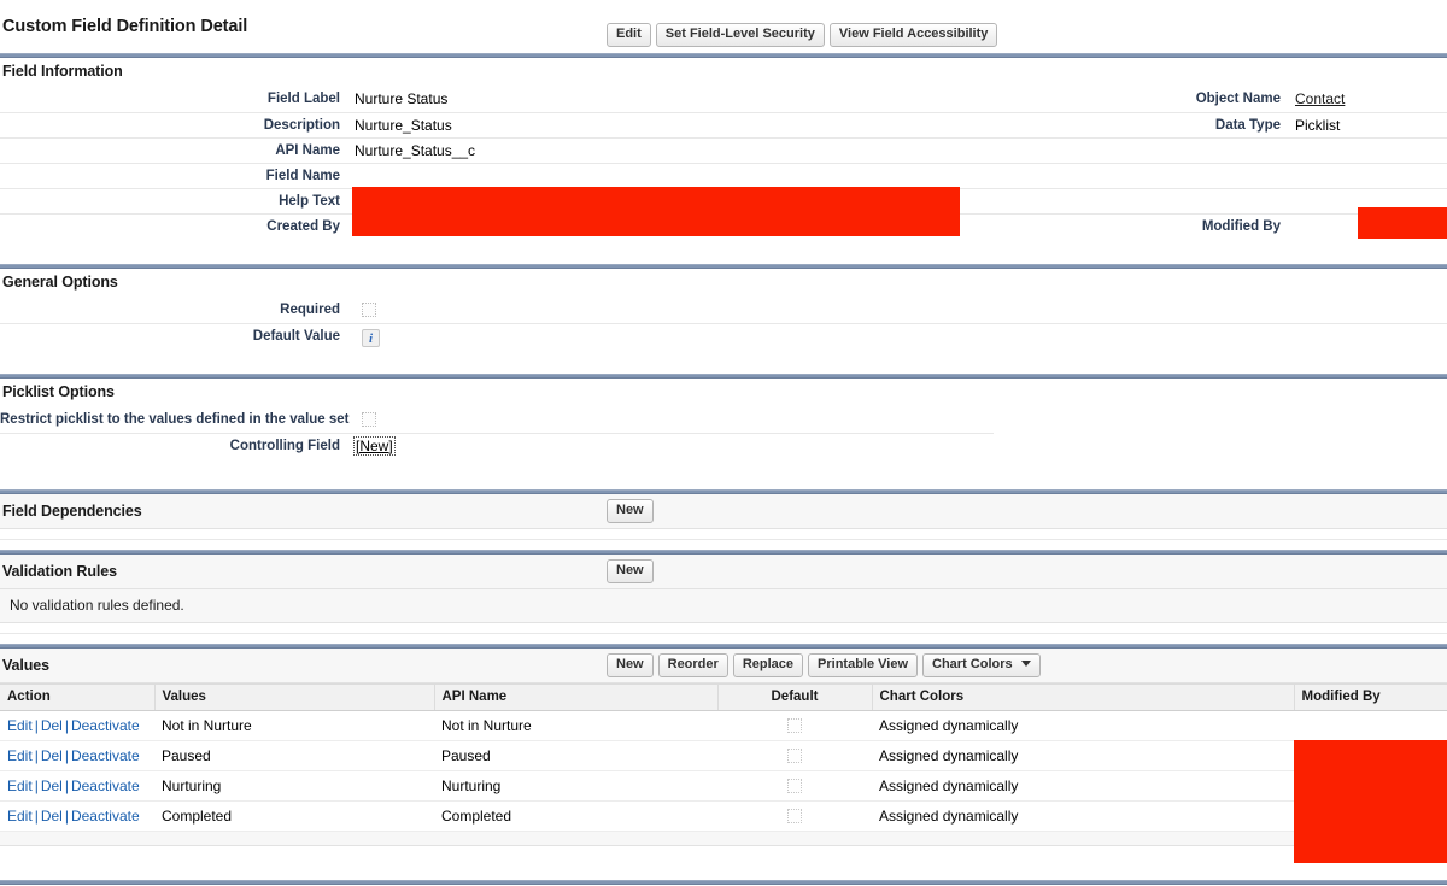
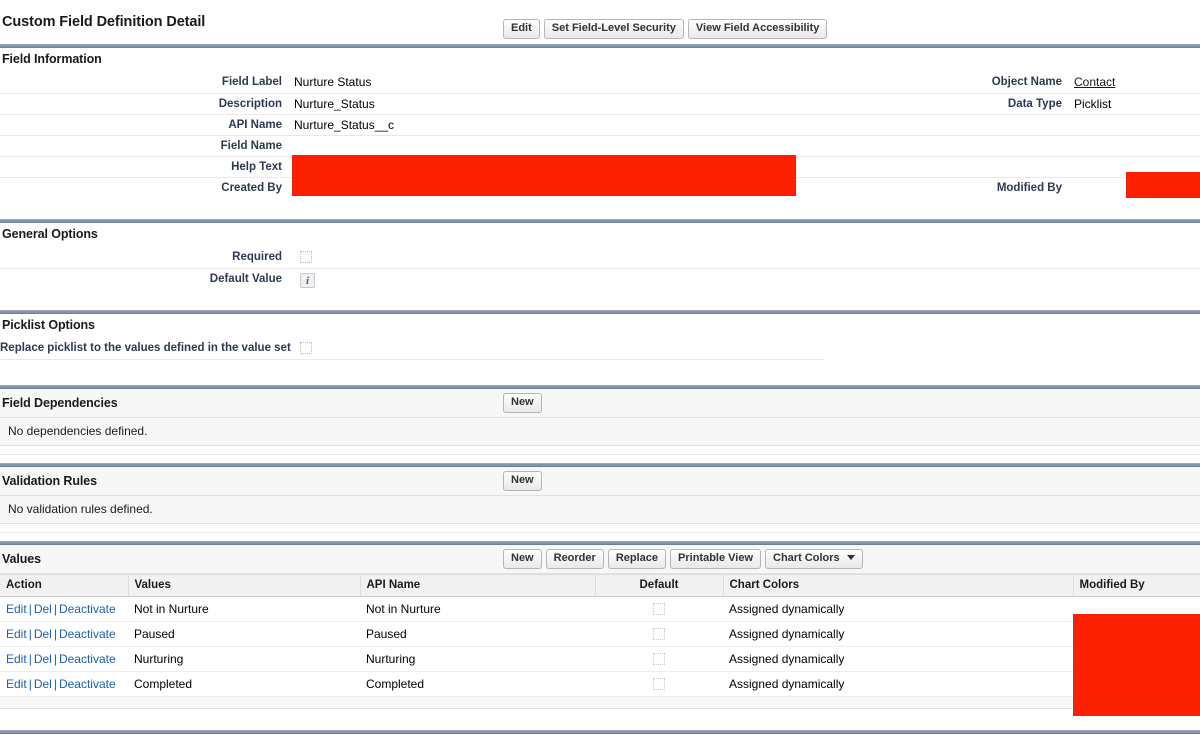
  Custom Field Definition Detail
  Edit
  Set Field-Level Security
  View Field Accessibility
  Field Information
  Field Label	Nurture Status	Object Name	Contact
  Description	Nurture_Status	Data Type	Picklist
  API Name	Nurture_Status__c
  Field Name
  Help Text
  Created By		Modified By
  General Options
  Required
  Default Value	i
  Picklist Options
- Restrict picklist to the values defined in the value set
+ Replace picklist to the values defined in the value set
- Controlling Field	[New]
  Field Dependencies
  New
+ No dependencies defined.
  Validation Rules
  New
  No validation rules defined.
  Values
  New
  Reorder
  Replace
  Printable View
  Chart Colors
  Action	Values	API Name	Default	Chart Colors	Modified By
  Edit | Del | Deactivate	Not in Nurture	Not in Nurture		Assigned dynamically
  Edit | Del | Deactivate	Paused	Paused		Assigned dynamically
  Edit | Del | Deactivate	Nurturing	Nurturing		Assigned dynamically
  Edit | Del | Deactivate	Completed	Completed		Assigned dynamically
